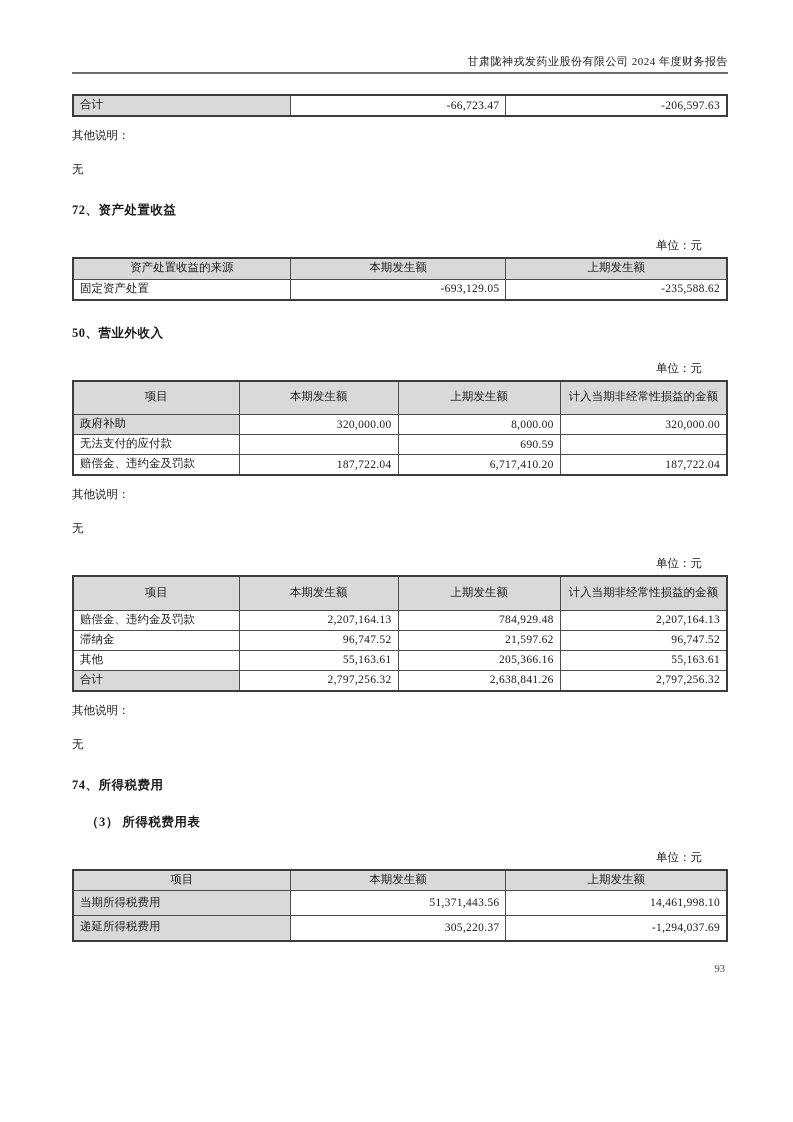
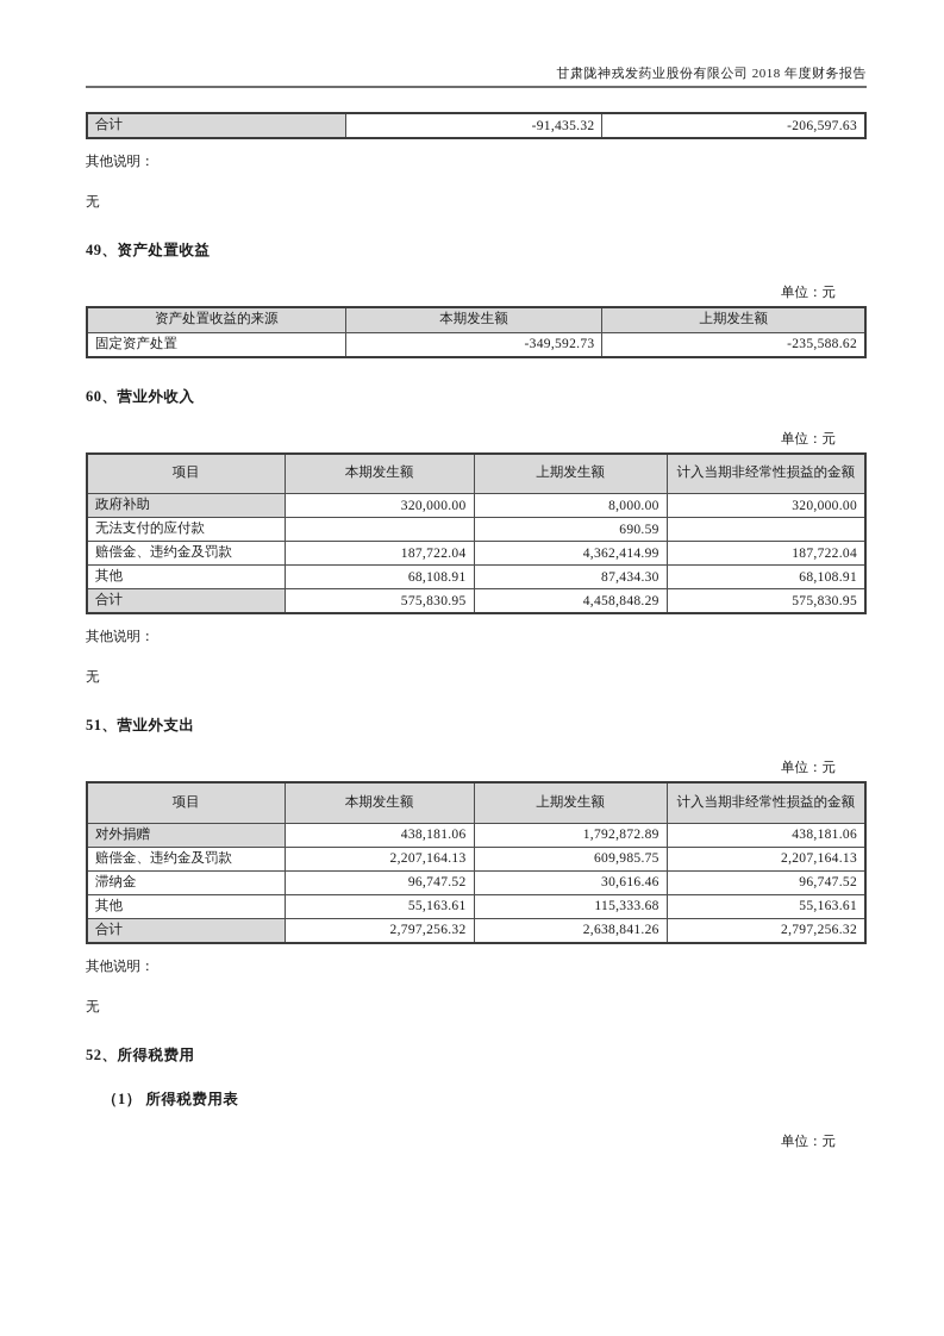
- 甘肃陇神戎发药业股份有限公司 2024 年度财务报告
+ 甘肃陇神戎发药业股份有限公司 2018 年度财务报告
- 合计	-66,723.47	-206,597.63
+ 合计	-91,435.32	-206,597.63
  其他说明：
  无
- 72、资产处置收益
+ 49、资产处置收益
  单位：元
  资产处置收益的来源	本期发生额	上期发生额
- 固定资产处置	-693,129.05	-235,588.62
+ 固定资产处置	-349,592.73	-235,588.62
- 50、营业外收入
+ 60、营业外收入
  单位：元
  项目	本期发生额	上期发生额	计入当期非经常性损益的金额
  政府补助	320,000.00	8,000.00	320,000.00
  无法支付的应付款		690.59
- 赔偿金、违约金及罚款	187,722.04	6,717,410.20	187,722.04
+ 赔偿金、违约金及罚款	187,722.04	4,362,414.99	187,722.04
+ 其他	68,108.91	87,434.30	68,108.91
+ 合计	575,830.95	4,458,848.29	575,830.95
  其他说明：
  无
+ 51、营业外支出
  单位：元
  项目	本期发生额	上期发生额	计入当期非经常性损益的金额
+ 对外捐赠	438,181.06	1,792,872.89	438,181.06
- 赔偿金、违约金及罚款	2,207,164.13	784,929.48	2,207,164.13
+ 赔偿金、违约金及罚款	2,207,164.13	609,985.75	2,207,164.13
- 滞纳金	96,747.52	21,597.62	96,747.52
+ 滞纳金	96,747.52	30,616.46	96,747.52
- 其他	55,163.61	205,366.16	55,163.61
+ 其他	55,163.61	115,333.68	55,163.61
  合计	2,797,256.32	2,638,841.26	2,797,256.32
  其他说明：
  无
- 74、所得税费用
+ 52、所得税费用
- （3） 所得税费用表
+ （1） 所得税费用表
  单位：元
- 项目	本期发生额	上期发生额
- 当期所得税费用	51,371,443.56	14,461,998.10
- 递延所得税费用	305,220.37	-1,294,037.69
- 93
